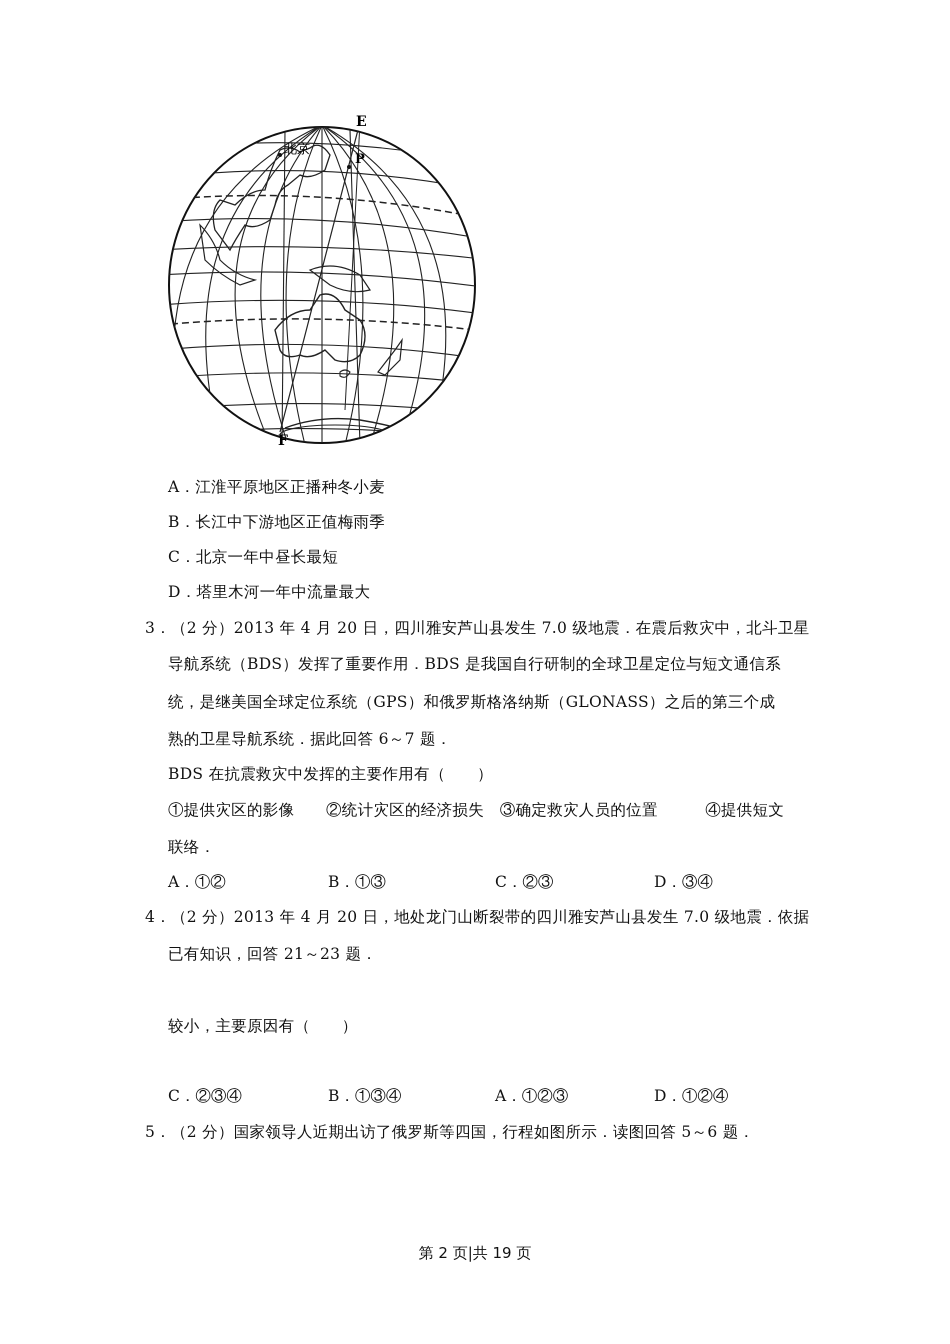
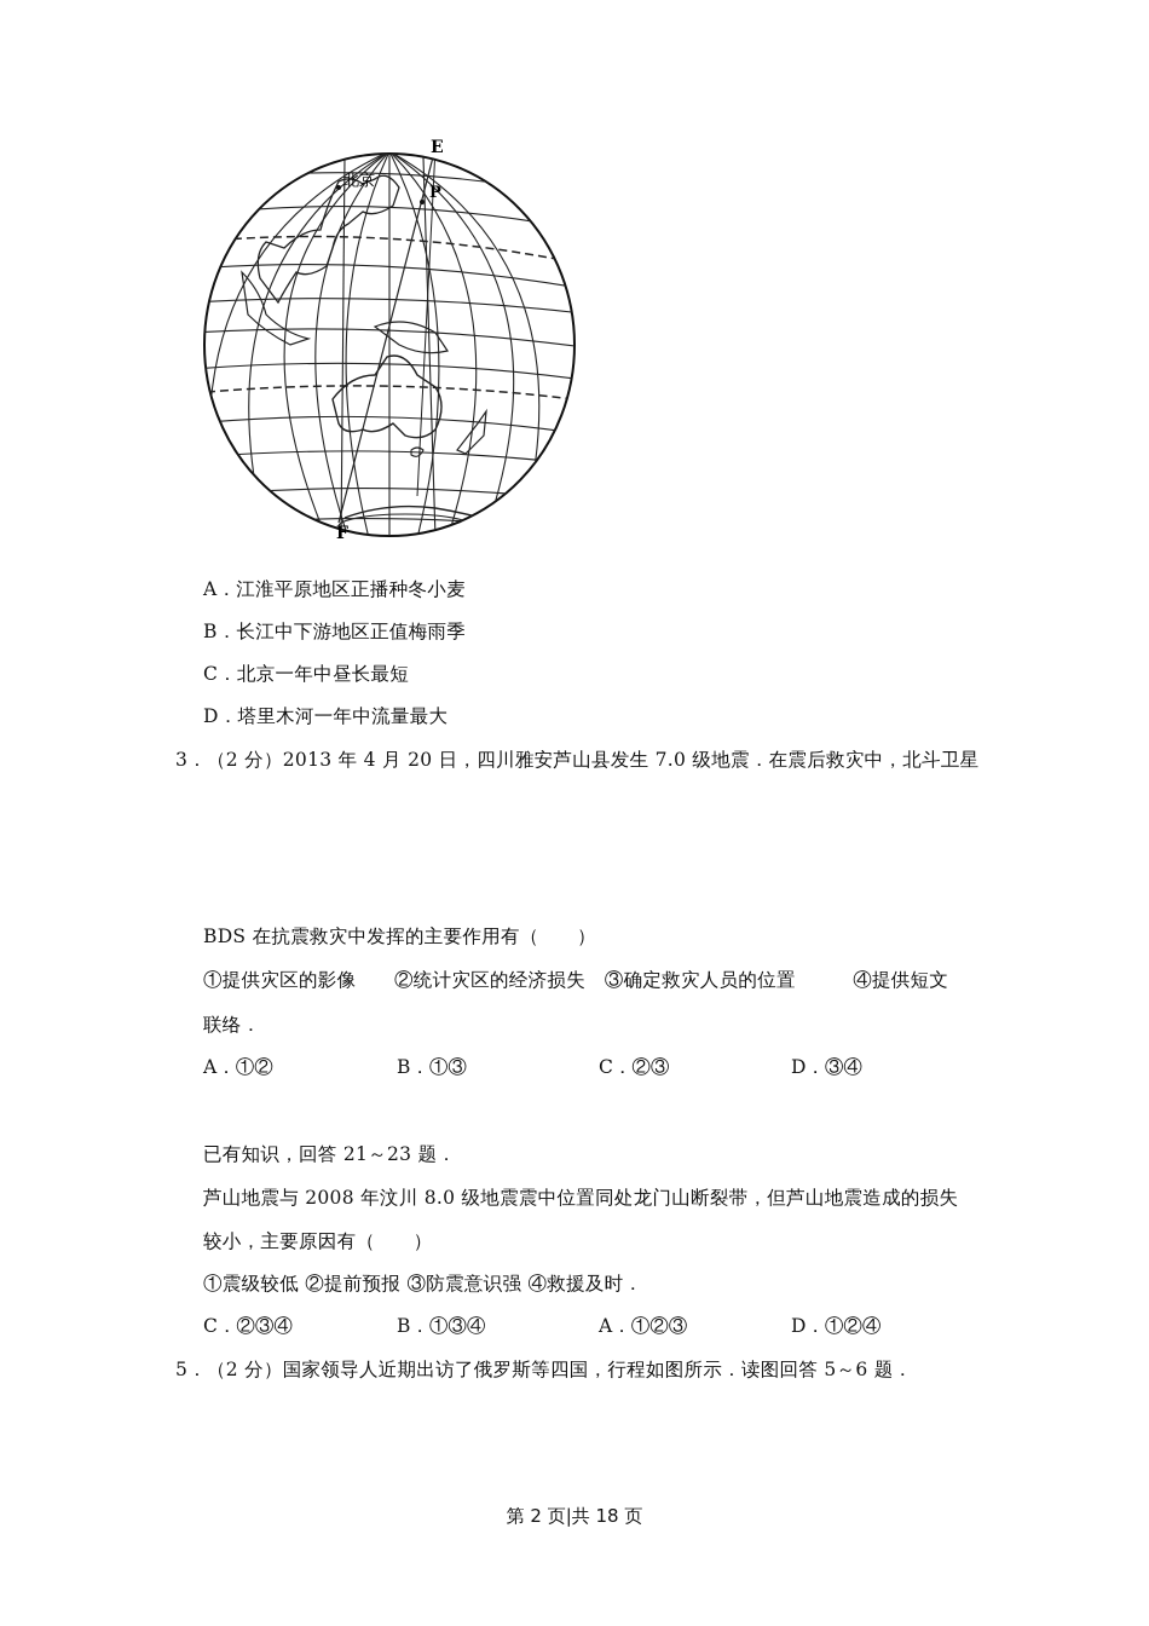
  E
  P
  F
  北京
  A．江淮平原地区正播种冬小麦
  B．长江中下游地区正值梅雨季
  C．北京一年中昼长最短
  D．塔里木河一年中流量最大
  3．（2 分）2013 年 4 月 20 日，四川雅安芦山县发生 7.0 级地震．在震后救灾中，北斗卫星
- 导航系统（BDS）发挥了重要作用．BDS 是我国自行研制的全球卫星定位与短文通信系
- 统，是继美国全球定位系统（GPS）和俄罗斯格洛纳斯（GLONASS）之后的第三个成
- 熟的卫星导航系统．据此回答 6～7 题．
  BDS 在抗震救灾中发挥的主要作用有（ ）
  ①提供灾区的影像 ②统计灾区的经济损失 ③确定救灾人员的位置 ④提供短文
  联络．
  A．①②
  B．①③
  C．②③
  D．③④
- 4．（2 分）2013 年 4 月 20 日，地处龙门山断裂带的四川雅安芦山县发生 7.0 级地震．依据
  已有知识，回答 21～23 题．
+ 芦山地震与 2008 年汶川 8.0 级地震震中位置同处龙门山断裂带，但芦山地震造成的损失
  较小，主要原因有（ ）
+ ①震级较低 ②提前预报 ③防震意识强 ④救援及时．
  C．②③④
  B．①③④
  A．①②③
  D．①②④
  5．（2 分）国家领导人近期出访了俄罗斯等四国，行程如图所示．读图回答 5～6 题．
- 第 2 页|共 19 页
+ 第 2 页|共 18 页
